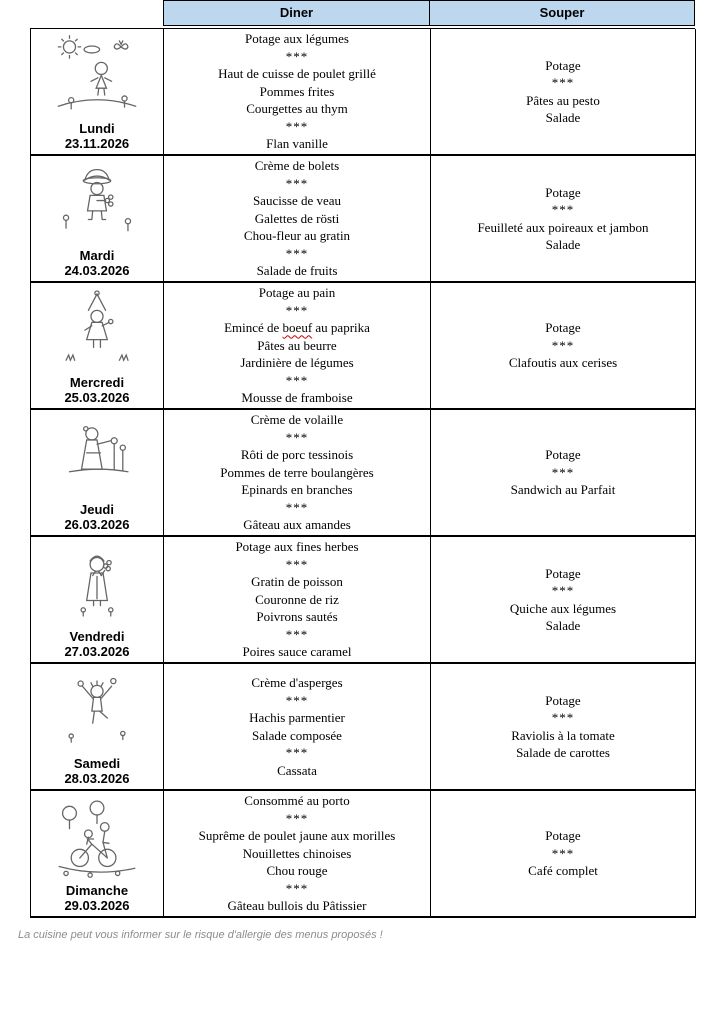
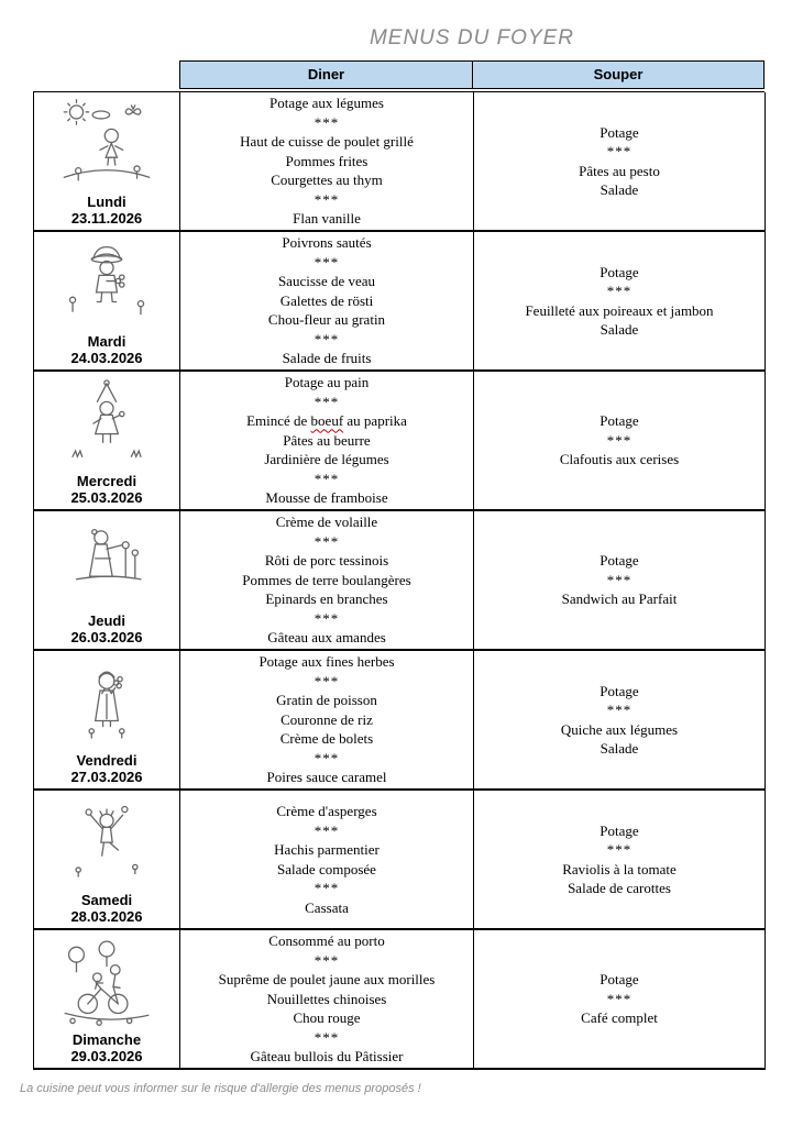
+ MENUS DU FOYER
  Diner
  Souper
  Lundi
  23.11.2026
  Potage aux légumes
  ***
  Haut de cuisse de poulet grillé
  Pommes frites
  Courgettes au thym
  ***
  Flan vanille
  Potage
  ***
  Pâtes au pesto
  Salade
  Mardi
  24.03.2026
- Crème de bolets
+ Poivrons sautés
  ***
  Saucisse de veau
  Galettes de rösti
  Chou-fleur au gratin
  ***
  Salade de fruits
  Potage
  ***
  Feuilleté aux poireaux et jambon
  Salade
  Mercredi
  25.03.2026
  Potage au pain
  ***
  Emincé de boeuf au paprika
  Pâtes au beurre
  Jardinière de légumes
  ***
  Mousse de framboise
  Potage
  ***
  Clafoutis aux cerises
  Jeudi
  26.03.2026
  Crème de volaille
  ***
  Rôti de porc tessinois
  Pommes de terre boulangères
  Epinards en branches
  ***
  Gâteau aux amandes
  Potage
  ***
  Sandwich au Parfait
  Vendredi
  27.03.2026
  Potage aux fines herbes
  ***
  Gratin de poisson
  Couronne de riz
- Poivrons sautés
+ Crème de bolets
  ***
  Poires sauce caramel
  Potage
  ***
  Quiche aux légumes
  Salade
  Samedi
  28.03.2026
  Crème d'asperges
  ***
  Hachis parmentier
  Salade composée
  ***
  Cassata
  Potage
  ***
  Raviolis à la tomate
  Salade de carottes
  Dimanche
  29.03.2026
  Consommé au porto
  ***
  Suprême de poulet jaune aux morilles
  Nouillettes chinoises
  Chou rouge
  ***
  Gâteau bullois du Pâtissier
  Potage
  ***
  Café complet
  La cuisine peut vous informer sur le risque d'allergie des menus proposés !
